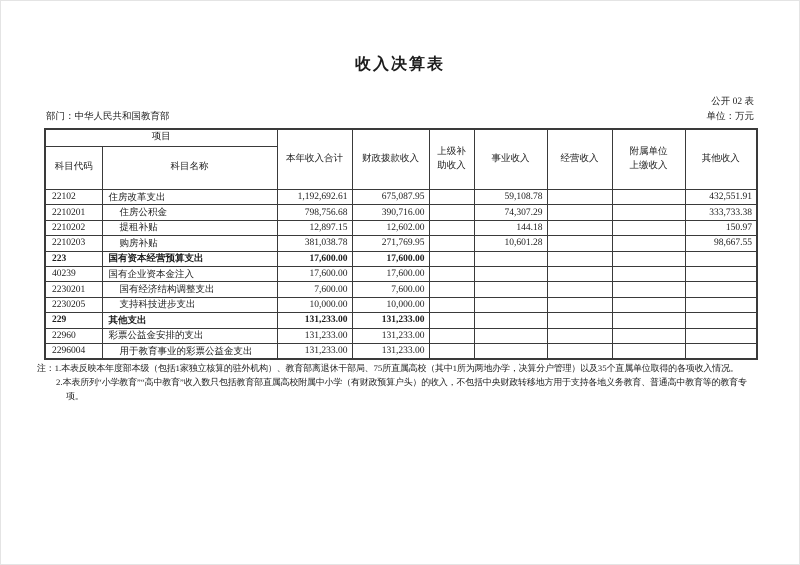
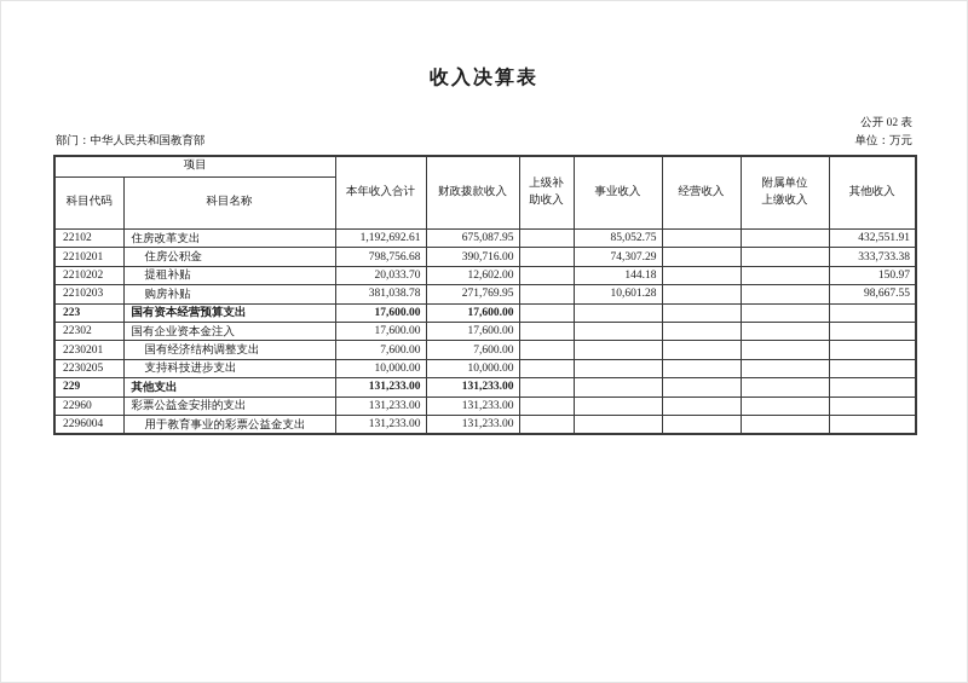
  收入决算表
  公开 02 表
  部门：中华人民共和国教育部
  单位：万元
  项目	本年收入合计	财政拨款收入	上级补 助收入	事业收入	经营收入	附属单位 上缴收入	其他收入
  科目代码	科目名称
- 22102	住房改革支出	1,192,692.61	675,087.95		59,108.78			432,551.91
+ 22102	住房改革支出	1,192,692.61	675,087.95		85,052.75			432,551.91
  2210201	住房公积金	798,756.68	390,716.00		74,307.29			333,733.38
- 2210202	提租补贴	12,897.15	12,602.00		144.18			150.97
+ 2210202	提租补贴	20,033.70	12,602.00		144.18			150.97
  2210203	购房补贴	381,038.78	271,769.95		10,601.28			98,667.55
  223	国有资本经营预算支出	17,600.00	17,600.00
- 40239	国有企业资本金注入	17,600.00	17,600.00
+ 22302	国有企业资本金注入	17,600.00	17,600.00
  2230201	国有经济结构调整支出	7,600.00	7,600.00
  2230205	支持科技进步支出	10,000.00	10,000.00
  229	其他支出	131,233.00	131,233.00
  22960	彩票公益金安排的支出	131,233.00	131,233.00
  2296004	用于教育事业的彩票公益金支出	131,233.00	131,233.00
- 注：1.本表反映本年度部本级（包括1家独立核算的驻外机构）、教育部离退休干部局、75所直属高校（其中1所为两地办学，决算分户管理）以及35个直属单位取得的各项收入情况。
- 2.本表所列“小学教育”“高中教育”收入数只包括教育部直属高校附属中小学（有财政预算户头）的收入，不包括中央财政转移地方用于支持各地义务教育、普通高中教育等的教育专项。
